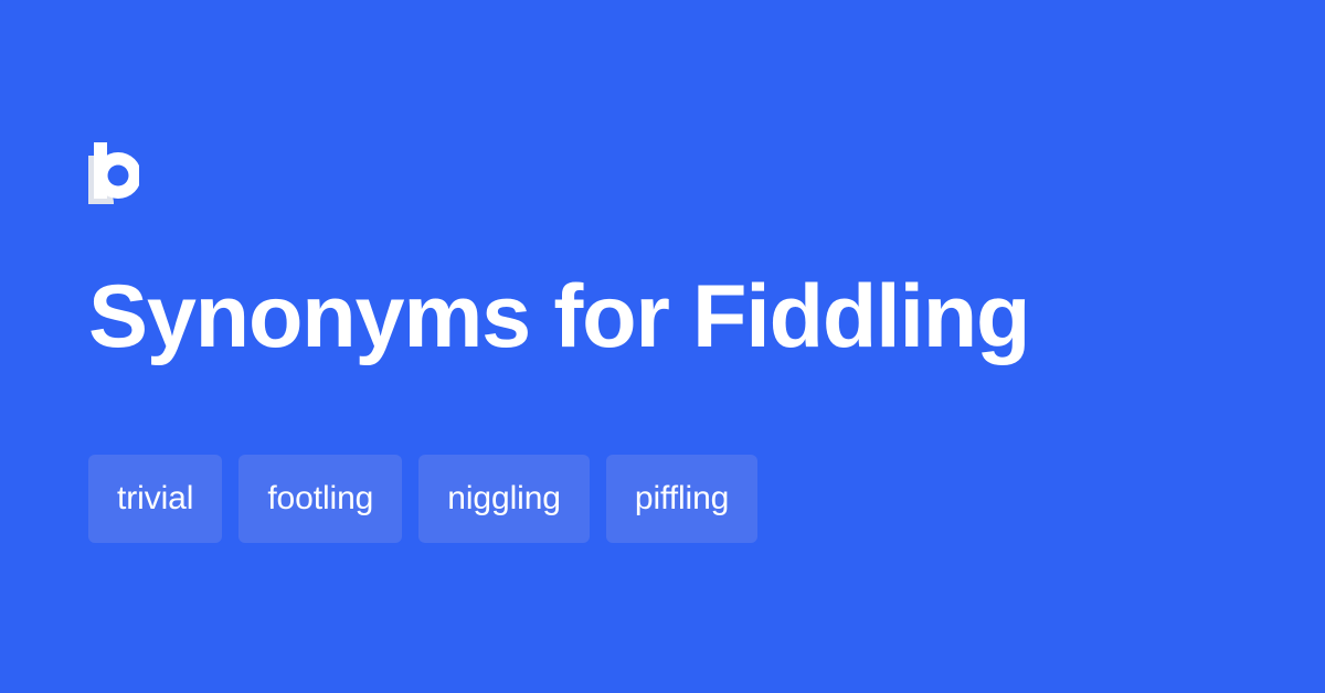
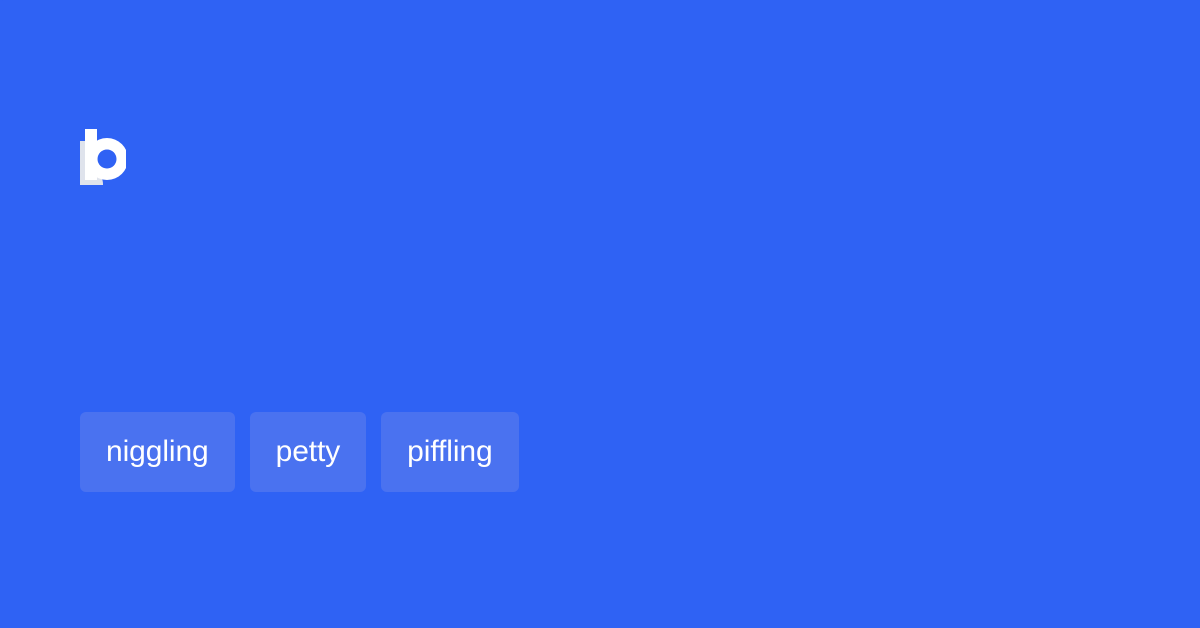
- Synonyms for Fiddling
- trivial
- footling
  niggling
+ petty
  piffling
